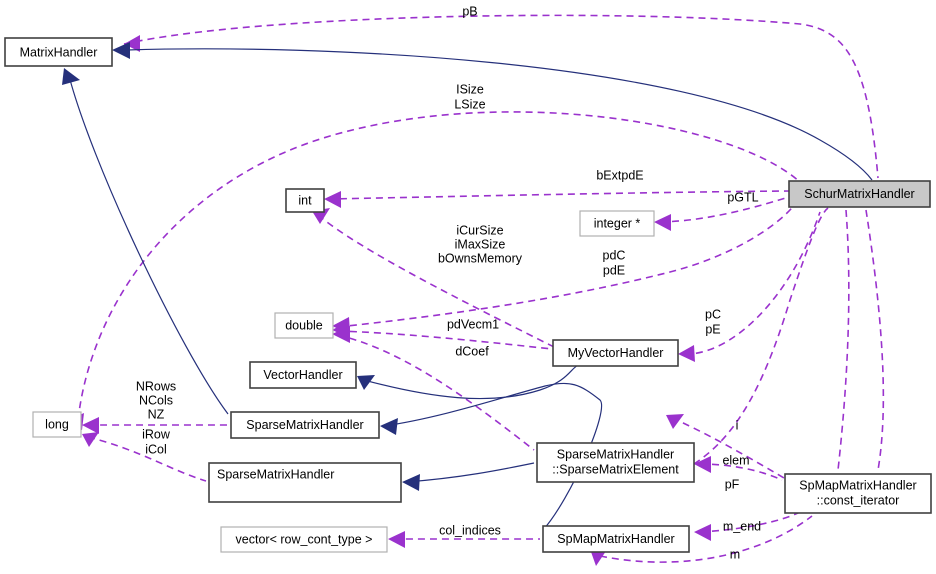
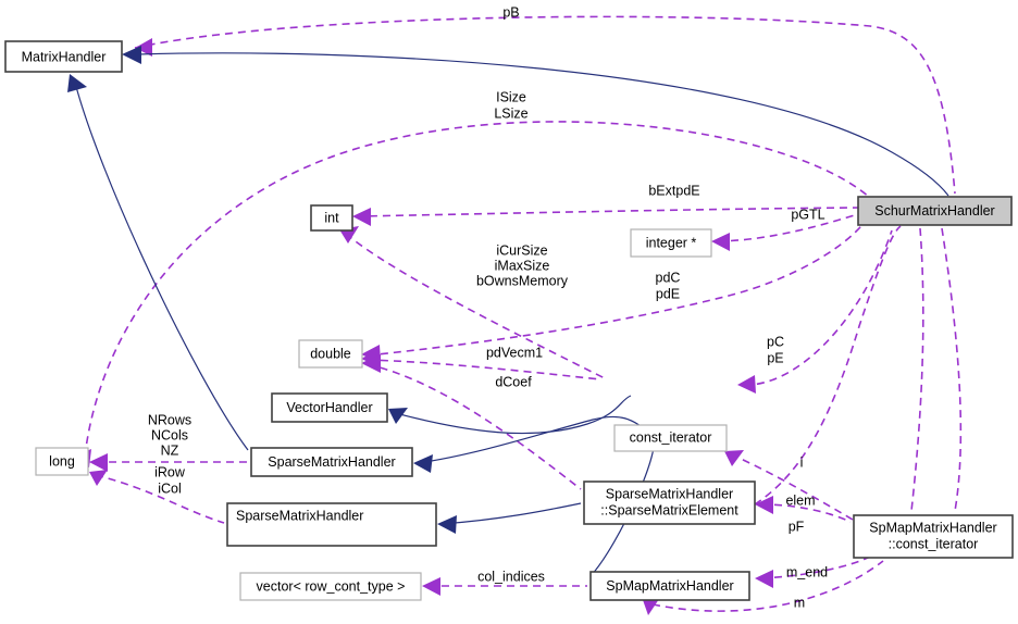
  MatrixHandler
  SchurMatrixHandler
  int
  integer *
  double
- MyVectorHandler
  VectorHandler
  long
  SparseMatrixHandler
+ const_iterator
  SparseMatrixHandler
  ::SparseMatrixElement
  SparseMatrixHandler
  vector< row_cont_type >
  SpMapMatrixHandler
  SpMapMatrixHandler
  ::const_iterator
  pB
  ISize
  LSize
  bExtpdE
  pGTL
  iCurSize
  iMaxSize
  bOwnsMemory
  pdC
  pdE
  pdVecm1
  dCoef
  pC
  pE
  NRows
  NCols
  NZ
  iRow
  iCol
  i
  elem
  pF
  m_end
  m
  col_indices
